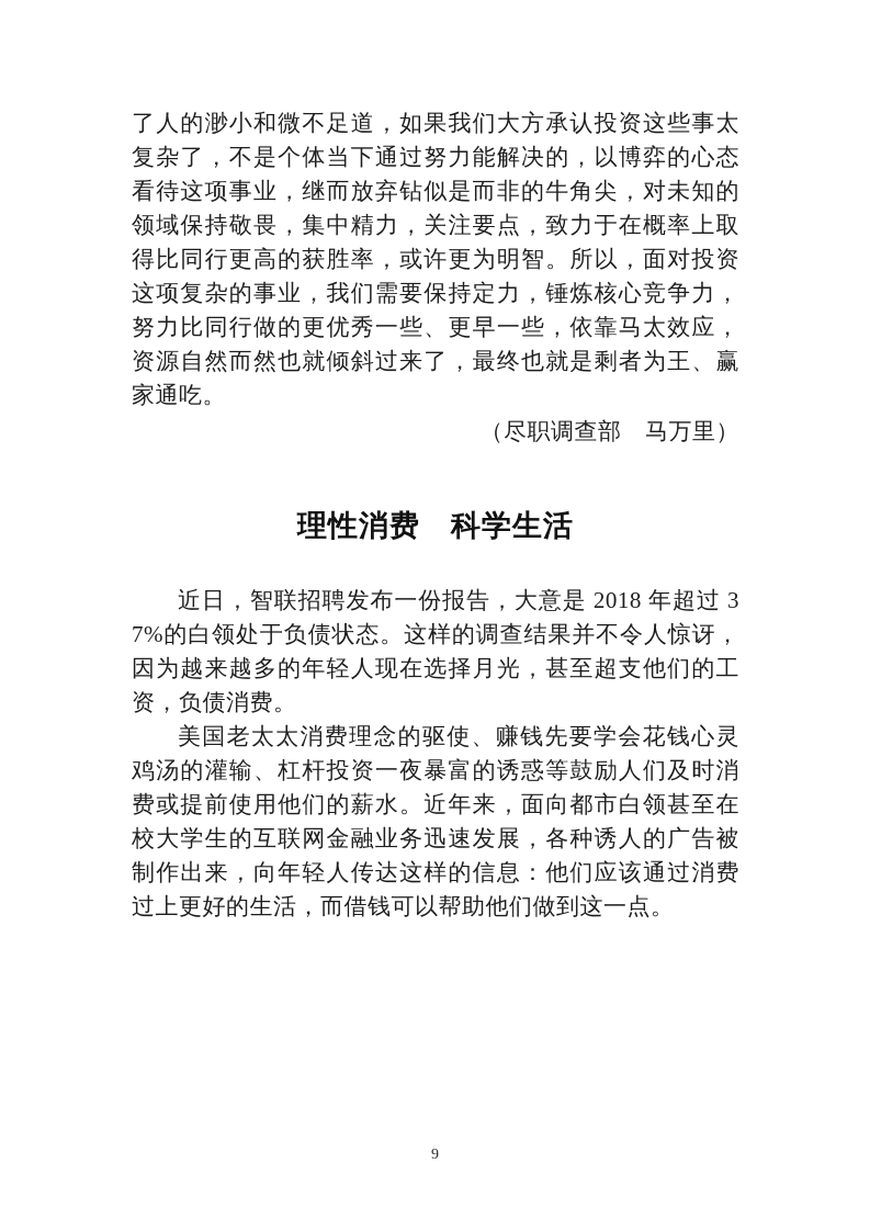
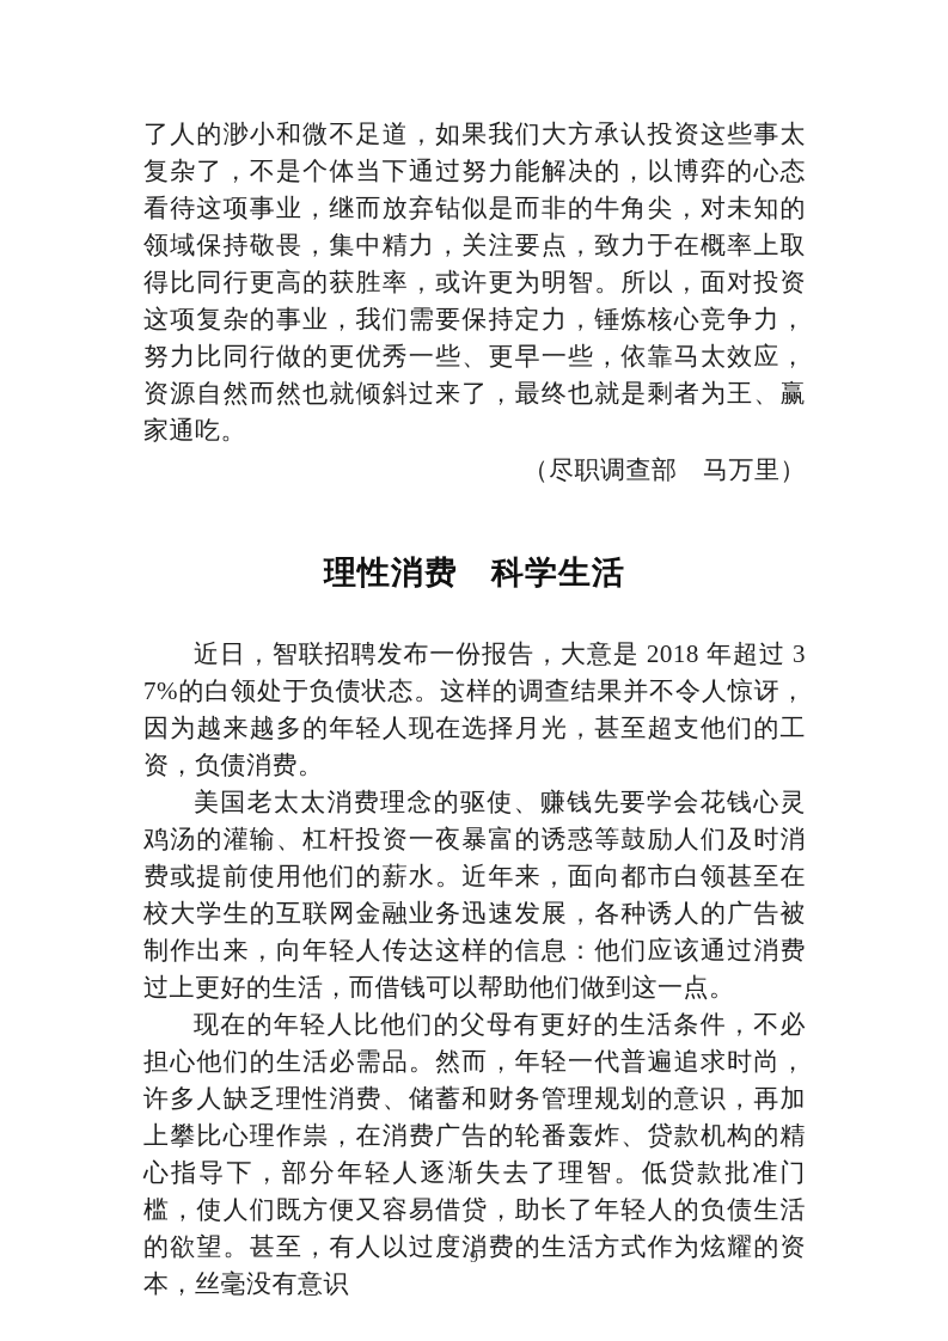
  了人的渺小和微不足道，如果我们大方承认投资这些事太复杂了，不是个体当下通过努力能解决的，以博弈的心态看待这项事业，继而放弃钻似是而非的牛角尖，对未知的领域保持敬畏，集中精力，关注要点，致力于在概率上取得比同行更高的获胜率，或许更为明智。所以，面对投资这项复杂的事业，我们需要保持定力，锤炼核心竞争力，努力比同行做的更优秀一些、更早一些，依靠马太效应，资源自然而然也就倾斜过来了，最终也就是剩者为王、赢家通吃。
  （尽职调查部 马万里）
  理性消费 科学生活
  近日，智联招聘发布一份报告，大意是 2018 年超过 37%的白领处于负债状态。这样的调查结果并不令人惊讶，因为越来越多的年轻人现在选择月光，甚至超支他们的工资，负债消费。
  美国老太太消费理念的驱使、赚钱先要学会花钱心灵鸡汤的灌输、杠杆投资一夜暴富的诱惑等鼓励人们及时消费或提前使用他们的薪水。近年来，面向都市白领甚至在校大学生的互联网金融业务迅速发展，各种诱人的广告被制作出来，向年轻人传达这样的信息：他们应该通过消费过上更好的生活，而借钱可以帮助他们做到这一点。
+ 现在的年轻人比他们的父母有更好的生活条件，不必担心他们的生活必需品。然而，年轻一代普遍追求时尚，许多人缺乏理性消费、储蓄和财务管理规划的意识，再加上攀比心理作祟，在消费广告的轮番轰炸、贷款机构的精心指导下，部分年轻人逐渐失去了理智。低贷款批准门槛，使人们既方便又容易借贷，助长了年轻人的负债生活的欲望。甚至，有人以过度消费的生活方式作为炫耀的资本，丝毫没有意识
  9
